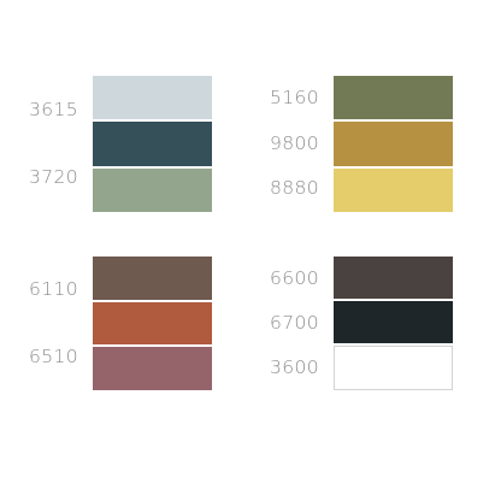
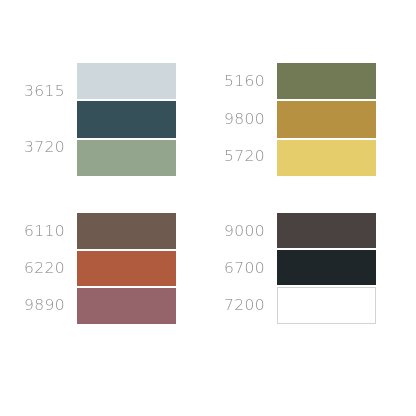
  3615
  3720
  5160
  9800
- 8880
+ 5720
  6110
+ 6220
- 6510
+ 9890
- 6600
+ 9000
  6700
- 3600
+ 7200
